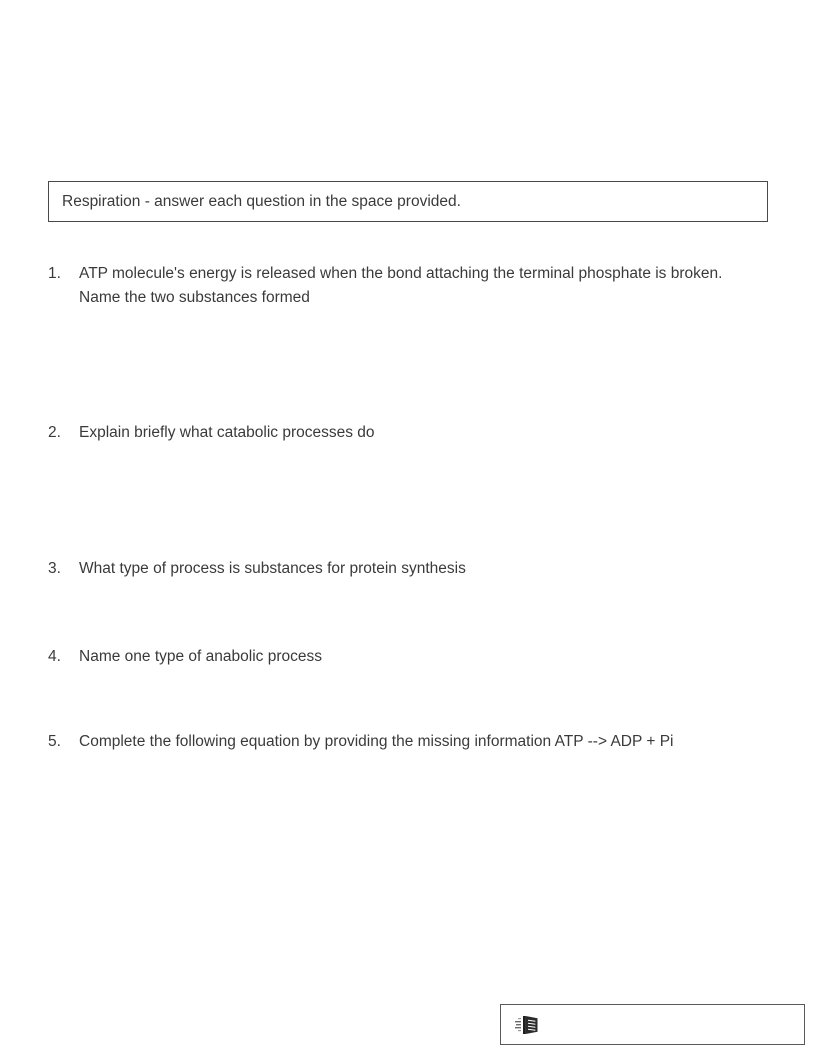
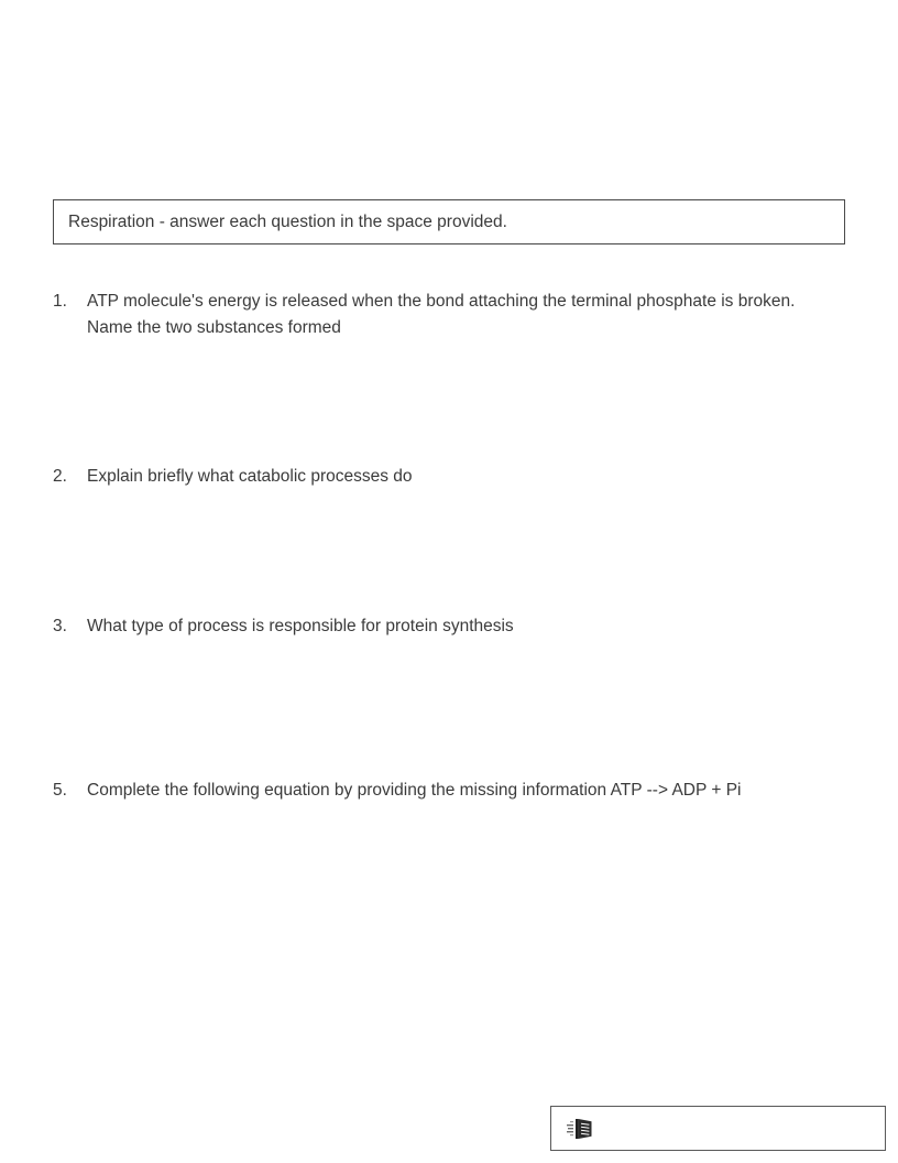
  Respiration - answer each question in the space provided.
  1.
  ATP molecule's energy is released when the bond attaching the terminal phosphate is broken. Name the two substances formed
  2.
  Explain briefly what catabolic processes do
  3.
- What type of process is substances for protein synthesis
+ What type of process is responsible for protein synthesis
- 4.
- Name one type of anabolic process
  5.
  Complete the following equation by providing the missing information ATP --> ADP + Pi
